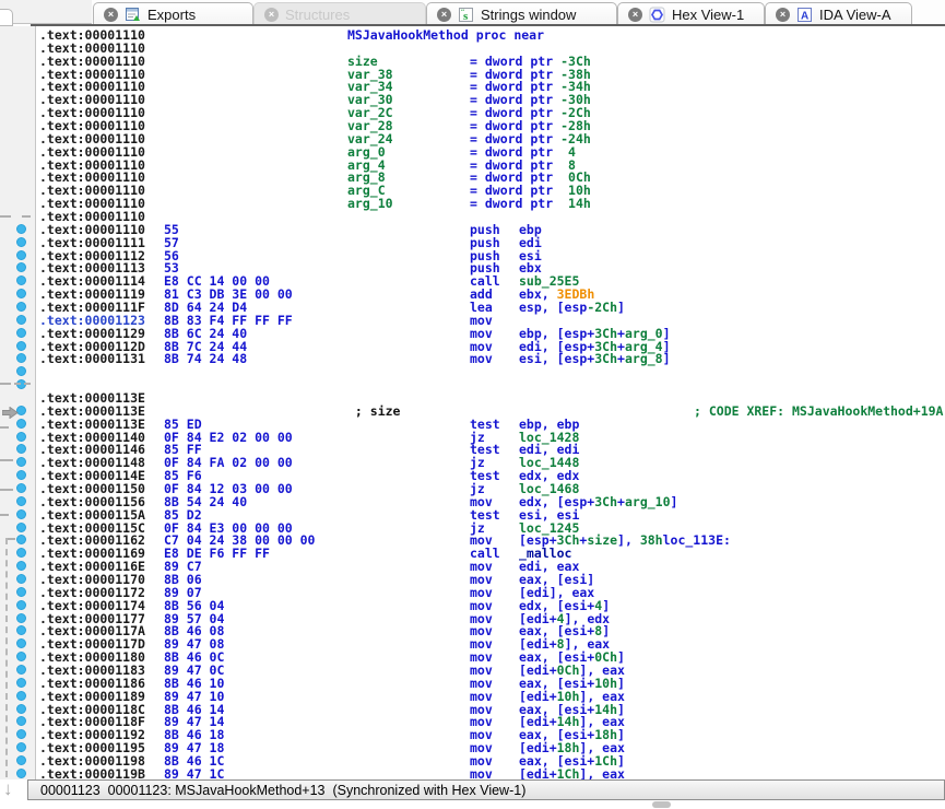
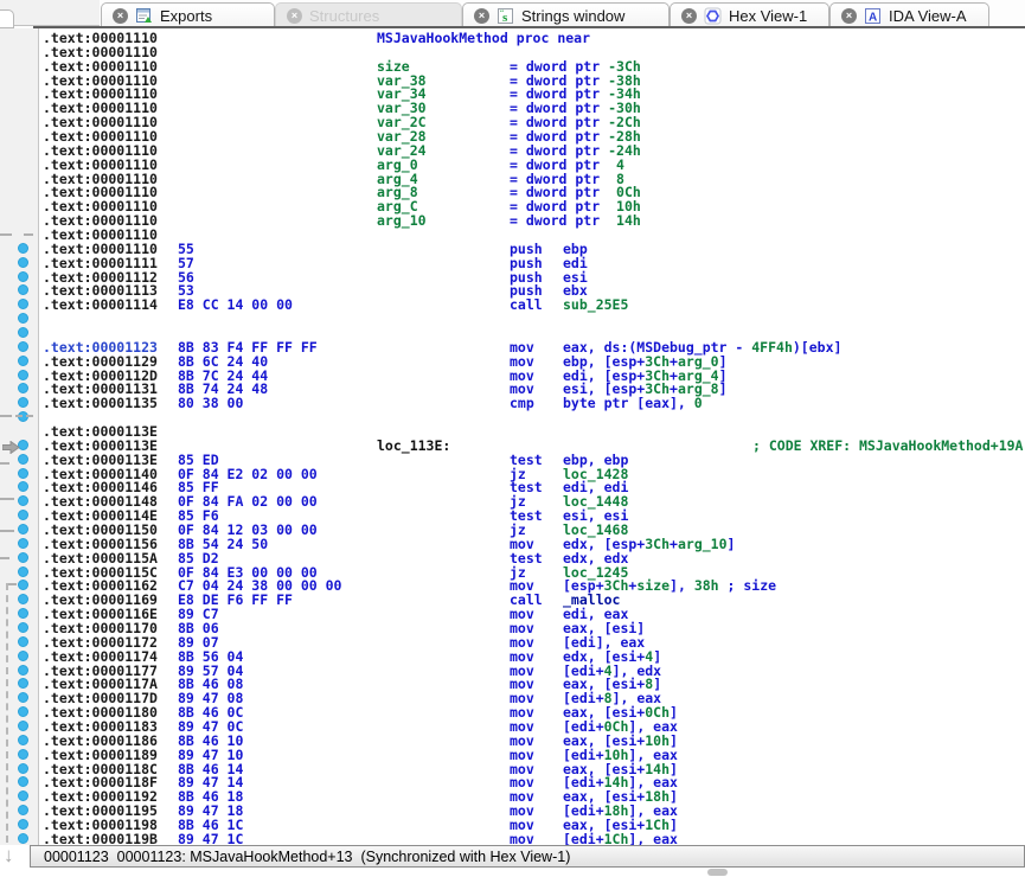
  ×
  Exports
  ×
  Structures
  ×
  s
  “
  Strings window
  ×
  Hex View-1
  ×
  A
  IDA View-A
  .text:00001110
  MSJavaHookMethod proc near
  .text:00001110
  .text:00001110
  size
  = dword ptr -3Ch
  .text:00001110
  var_38
  = dword ptr -38h
  .text:00001110
  var_34
  = dword ptr -34h
  .text:00001110
  var_30
  = dword ptr -30h
  .text:00001110
  var_2C
  = dword ptr -2Ch
  .text:00001110
  var_28
  = dword ptr -28h
  .text:00001110
  var_24
  = dword ptr -24h
  .text:00001110
  arg_0
  = dword ptr 4
  .text:00001110
  arg_4
  = dword ptr 8
  .text:00001110
  arg_8
  = dword ptr 0Ch
  .text:00001110
  arg_C
  = dword ptr 10h
  .text:00001110
  arg_10
  = dword ptr 14h
  .text:00001110
  .text:00001110
  55
  push
  ebp
  .text:00001111
  57
  push
  edi
  .text:00001112
  56
  push
  esi
  .text:00001113
  53
  push
  ebx
  .text:00001114
  E8 CC 14 00 00
  call
  sub_25E5
- .text:00001119
- 81 C3 DB 3E 00 00
- add
- ebx, 3EDBh
- .text:0000111F
- 8D 64 24 D4
- lea
- esp, [esp-2Ch]
  .text:00001123
  8B 83 F4 FF FF FF
  mov
+ eax, ds:(MSDebug_ptr - 4FF4h)[ebx]
  .text:00001129
  8B 6C 24 40
  mov
  ebp, [esp+3Ch+arg_0]
  .text:0000112D
  8B 7C 24 44
  mov
  edi, [esp+3Ch+arg_4]
  .text:00001131
  8B 74 24 48
  mov
  esi, [esp+3Ch+arg_8]
+ .text:00001135
+ 80 38 00
+ cmp
+ byte ptr [eax], 0
  .text:0000113E
  .text:0000113E
- ; size
+ loc_113E:
  ; CODE XREF: MSJavaHookMethod+19A
  .text:0000113E
  85 ED
  test
  ebp, ebp
  .text:00001140
  0F 84 E2 02 00 00
  jz
  loc_1428
  .text:00001146
  85 FF
  test
  edi, edi
  .text:00001148
  0F 84 FA 02 00 00
  jz
  loc_1448
  .text:0000114E
  85 F6
  test
- edx, edx
+ esi, esi
  .text:00001150
  0F 84 12 03 00 00
  jz
  loc_1468
  .text:00001156
- 8B 54 24 40
+ 8B 54 24 50
  mov
  edx, [esp+3Ch+arg_10]
  .text:0000115A
  85 D2
  test
- esi, esi
+ edx, edx
  .text:0000115C
  0F 84 E3 00 00 00
  jz
  loc_1245
  .text:00001162
  C7 04 24 38 00 00 00
  mov
- [esp+3Ch+size], 38hloc_113E:
+ [esp+3Ch+size], 38h ; size
  .text:00001169
  E8 DE F6 FF FF
  call
  _malloc
  .text:0000116E
  89 C7
  mov
  edi, eax
  .text:00001170
  8B 06
  mov
  eax, [esi]
  .text:00001172
  89 07
  mov
  [edi], eax
  .text:00001174
  8B 56 04
  mov
  edx, [esi+4]
  .text:00001177
  89 57 04
  mov
  [edi+4], edx
  .text:0000117A
  8B 46 08
  mov
  eax, [esi+8]
  .text:0000117D
  89 47 08
  mov
  [edi+8], eax
  .text:00001180
  8B 46 0C
  mov
  eax, [esi+0Ch]
  .text:00001183
  89 47 0C
  mov
  [edi+0Ch], eax
  .text:00001186
  8B 46 10
  mov
  eax, [esi+10h]
  .text:00001189
  89 47 10
  mov
  [edi+10h], eax
  .text:0000118C
  8B 46 14
  mov
  eax, [esi+14h]
  .text:0000118F
  89 47 14
  mov
  [edi+14h], eax
  .text:00001192
  8B 46 18
  mov
  eax, [esi+18h]
  .text:00001195
  89 47 18
  mov
  [edi+18h], eax
  .text:00001198
  8B 46 1C
  mov
  eax, [esi+1Ch]
  .text:0000119B
  89 47 1C
  mov
  [edi+1Ch], eax
  00001123 00001123: MSJavaHookMethod+13 (Synchronized with Hex View-1)
  ↓
